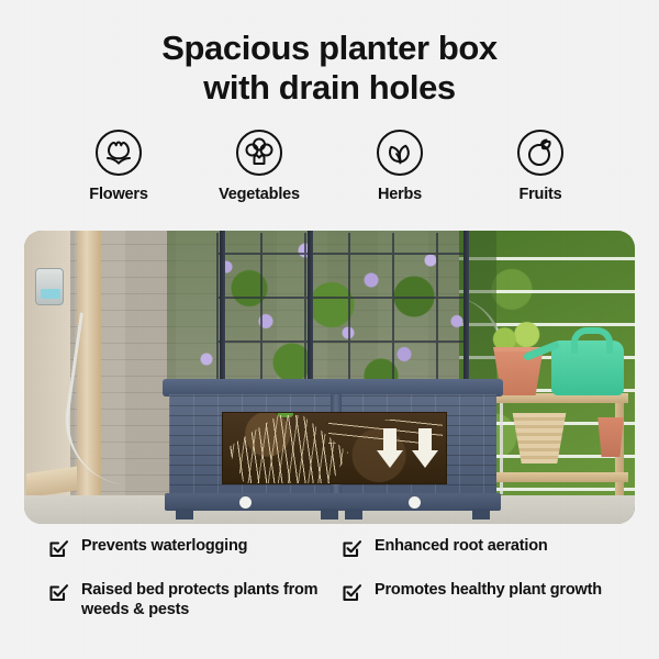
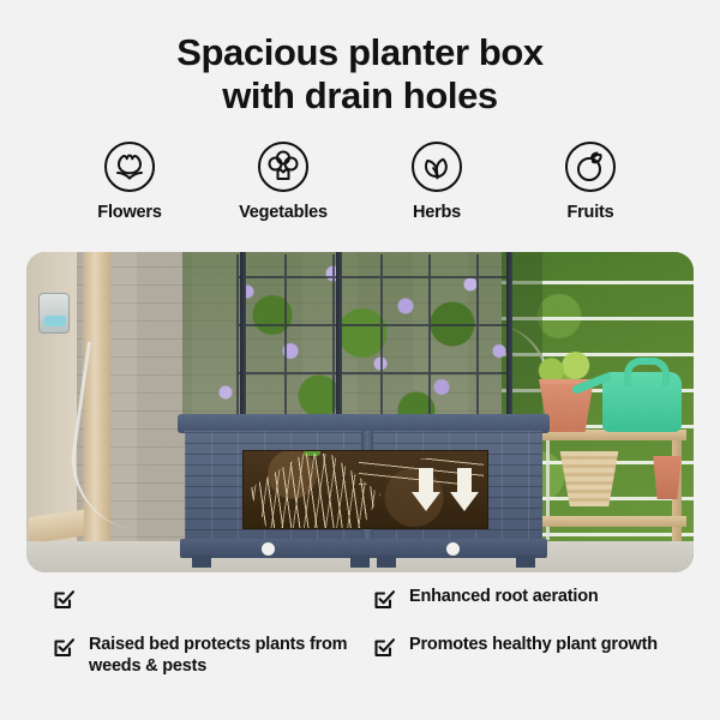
  Spacious planter box
  with drain holes
  Flowers
  Vegetables
  Herbs
  Fruits
- Prevents waterlogging
  Raised bed protects plants from weeds & pests
  Enhanced root aeration
  Promotes healthy plant growth
